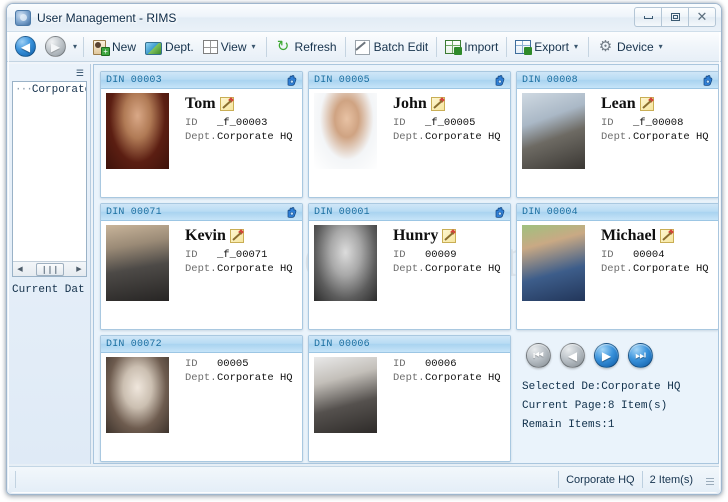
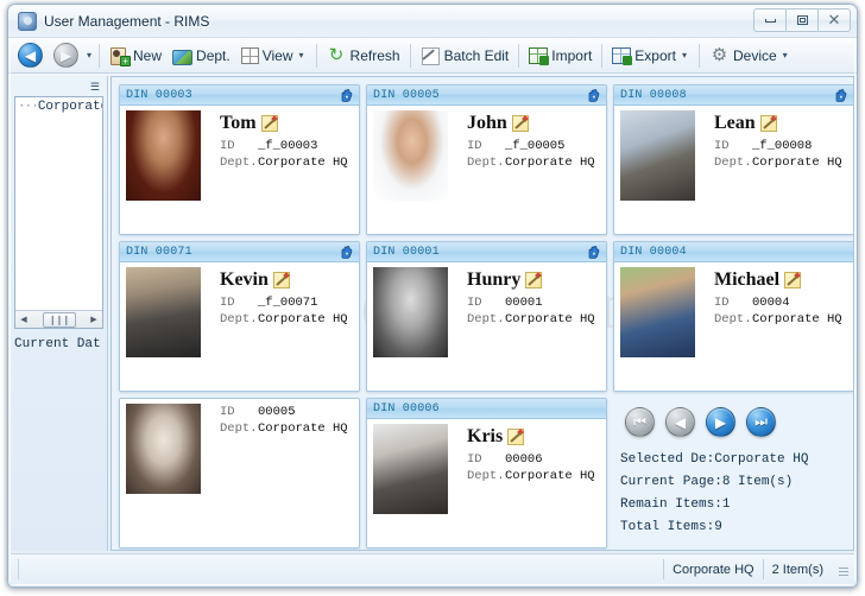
  User Management - RIMS
  ✕
  ◀
  ▶
  ▾
  +
  New
  Dept.
  View
  ▾
  ↻
  Refresh
  Batch Edit
  Import
  Export
  ▾
  ⚙
  Device
  ▾
  ☰
  ···Corporat
  ❙❙❙
  Current Dat
  DIN 00003
  Tom
  ID
  _f_00003
  Dept.
  Corporate HQ
  DIN 00005
  John
  ID
  _f_00005
  Dept.
  Corporate HQ
  DIN 00008
  Lean
  ID
  _f_00008
  Dept.
  Corporate HQ
  DIN 00071
  Kevin
  ID
  _f_00071
  Dept.
  Corporate HQ
  DIN 00001
  Hunry
  ID
- 00009
+ 00001
  Dept.
  Corporate HQ
  DIN 00004
  Michael
  ID
  00004
  Dept.
  Corporate HQ
- DIN 00072
  ID
  00005
  Dept.
  Corporate HQ
  DIN 00006
+ Kris
  ID
  00006
  Dept.
  Corporate HQ
  ⏮
  ◀
  ▶
  ⏭
  Selected De:
  Corporate HQ
  Current Page:
  8 Item(s)
  Remain Items:
  1
+ Total Items:
+ 9
  Corporate HQ
  2 Item(s)
